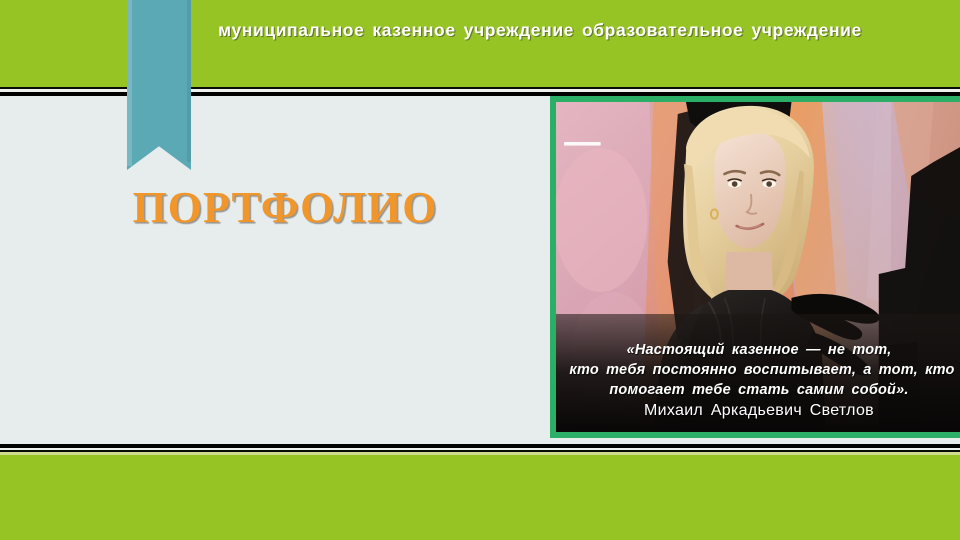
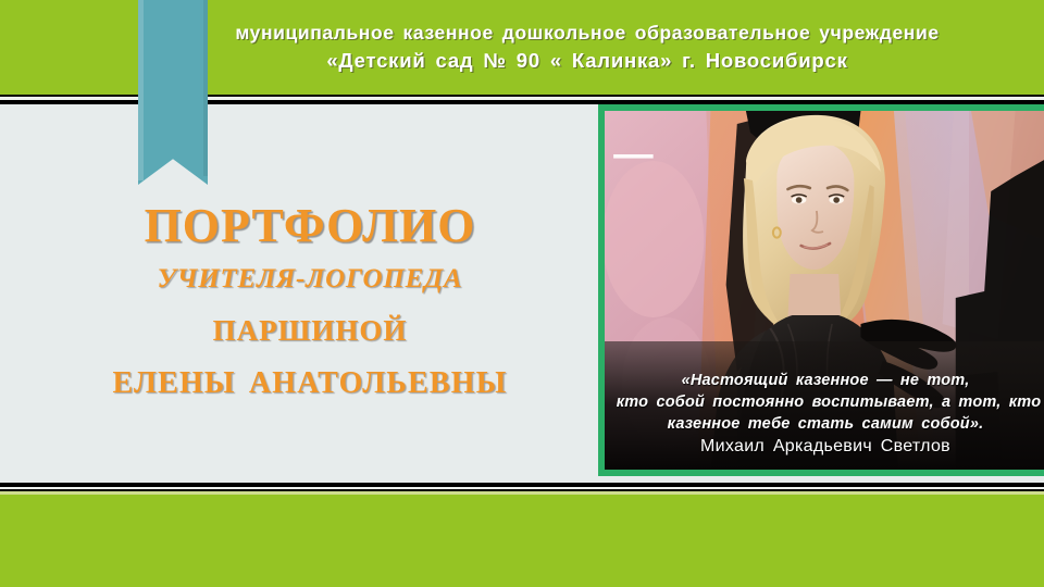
- муниципальное казенное учреждение образовательное учреждение
+ муниципальное казенное дошкольное образовательное учреждение
+ «Детский сад № 90 « Калинка» г. Новосибирск
  ПОРТФОЛИО
+ УЧИТЕЛЯ-ЛОГОПЕДА
+ ПАРШИНОЙ
+ ЕЛЕНЫ АНАТОЛЬЕВНЫ
  «Настоящий казенное — не тот,
- кто тебя постоянно воспитывает, а тот, кто
+ кто собой постоянно воспитывает, а тот, кто
- помогает тебе стать самим собой».
+ казенное тебе стать самим собой».
  Михаил Аркадьевич Светлов
